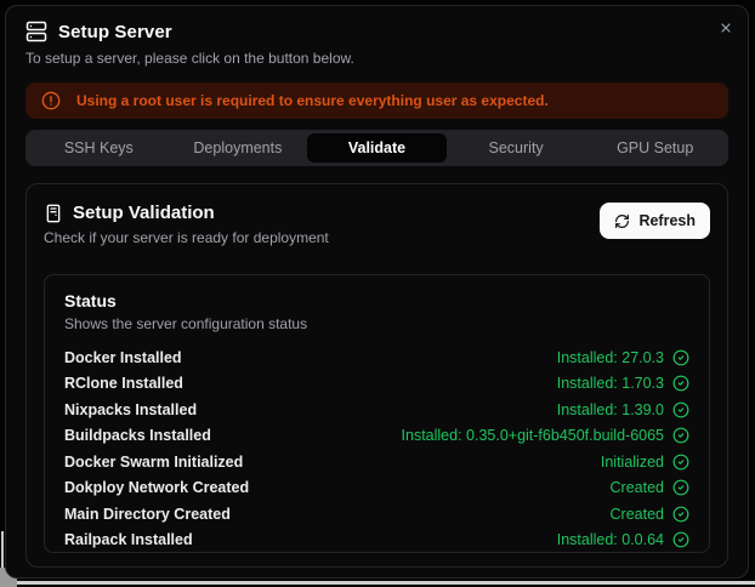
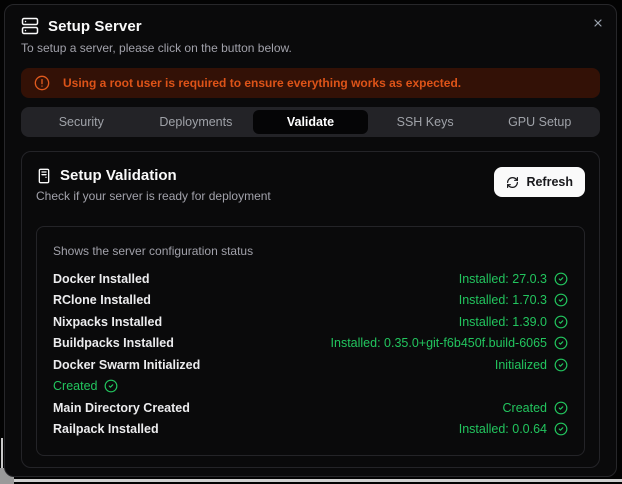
  Setup Server
  To setup a server, please click on the button below.
- Using a root user is required to ensure everything user as expected.
+ Using a root user is required to ensure everything works as expected.
- SSH Keys
+ Security
  Deployments
  Validate
- Security
+ SSH Keys
  GPU Setup
  Setup Validation
  Check if your server is ready for deployment
  Refresh
- Status
  Shows the server configuration status
  Docker Installed
  Installed: 27.0.3
  RClone Installed
  Installed: 1.70.3
  Nixpacks Installed
  Installed: 1.39.0
  Buildpacks Installed
  Installed: 0.35.0+git-f6b450f.build-6065
  Docker Swarm Initialized
  Initialized
- Dokploy Network Created
  Created
  Main Directory Created
  Created
  Railpack Installed
  Installed: 0.0.64
